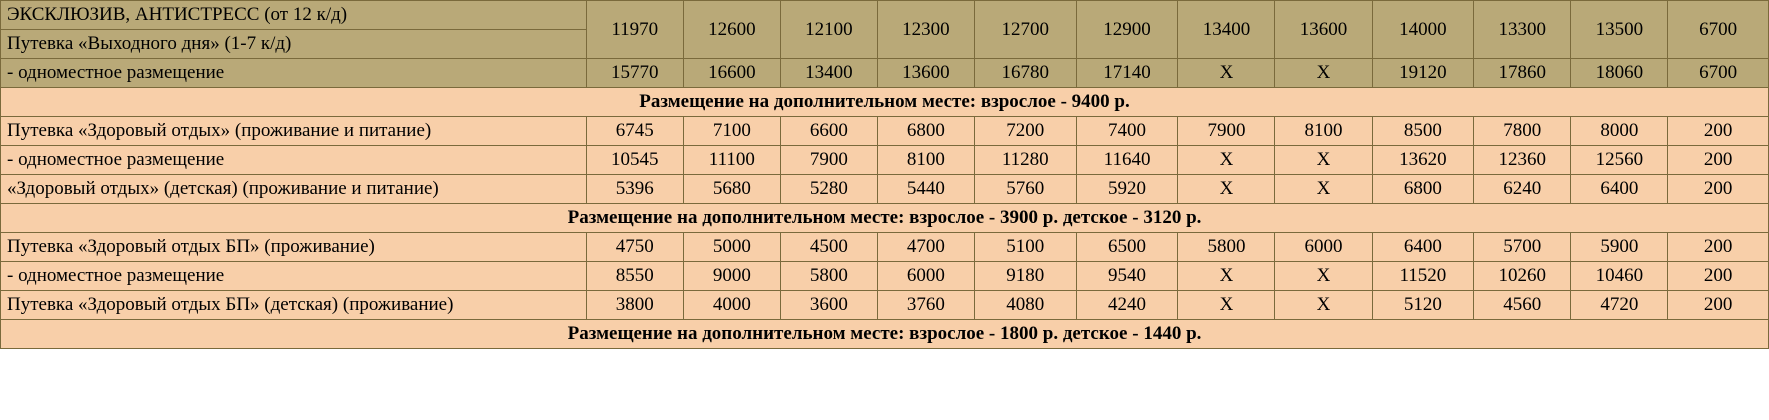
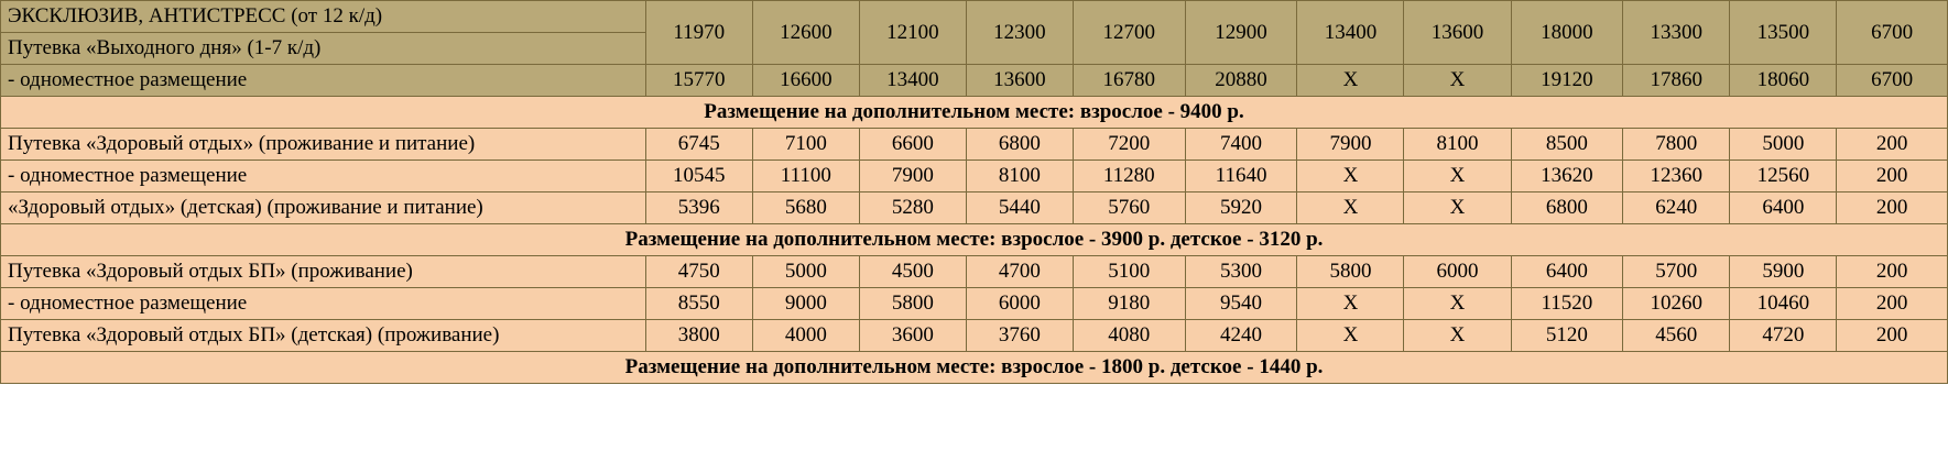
- ЭКСКЛЮЗИВ, АНТИСТРЕСС (от 12 к/д)	11970	12600	12100	12300	12700	12900	13400	13600	14000	13300	13500	6700
+ ЭКСКЛЮЗИВ, АНТИСТРЕСС (от 12 к/д)	11970	12600	12100	12300	12700	12900	13400	13600	18000	13300	13500	6700
  Путевка «Выходного дня» (1-7 к/д)
- - одноместное размещение	15770	16600	13400	13600	16780	17140	X	X	19120	17860	18060	6700
+ - одноместное размещение	15770	16600	13400	13600	16780	20880	X	X	19120	17860	18060	6700
  Размещение на дополнительном месте: взрослое - 9400 р.
- Путевка «Здоровый отдых» (проживание и питание)	6745	7100	6600	6800	7200	7400	7900	8100	8500	7800	8000	200
+ Путевка «Здоровый отдых» (проживание и питание)	6745	7100	6600	6800	7200	7400	7900	8100	8500	7800	5000	200
  - одноместное размещение	10545	11100	7900	8100	11280	11640	X	X	13620	12360	12560	200
  «Здоровый отдых» (детская) (проживание и питание)	5396	5680	5280	5440	5760	5920	X	X	6800	6240	6400	200
  Размещение на дополнительном месте: взрослое - 3900 р. детское - 3120 р.
- Путевка «Здоровый отдых БП» (проживание)	4750	5000	4500	4700	5100	6500	5800	6000	6400	5700	5900	200
+ Путевка «Здоровый отдых БП» (проживание)	4750	5000	4500	4700	5100	5300	5800	6000	6400	5700	5900	200
  - одноместное размещение	8550	9000	5800	6000	9180	9540	X	X	11520	10260	10460	200
  Путевка «Здоровый отдых БП» (детская) (проживание)	3800	4000	3600	3760	4080	4240	X	X	5120	4560	4720	200
  Размещение на дополнительном месте: взрослое - 1800 р. детское - 1440 р.
